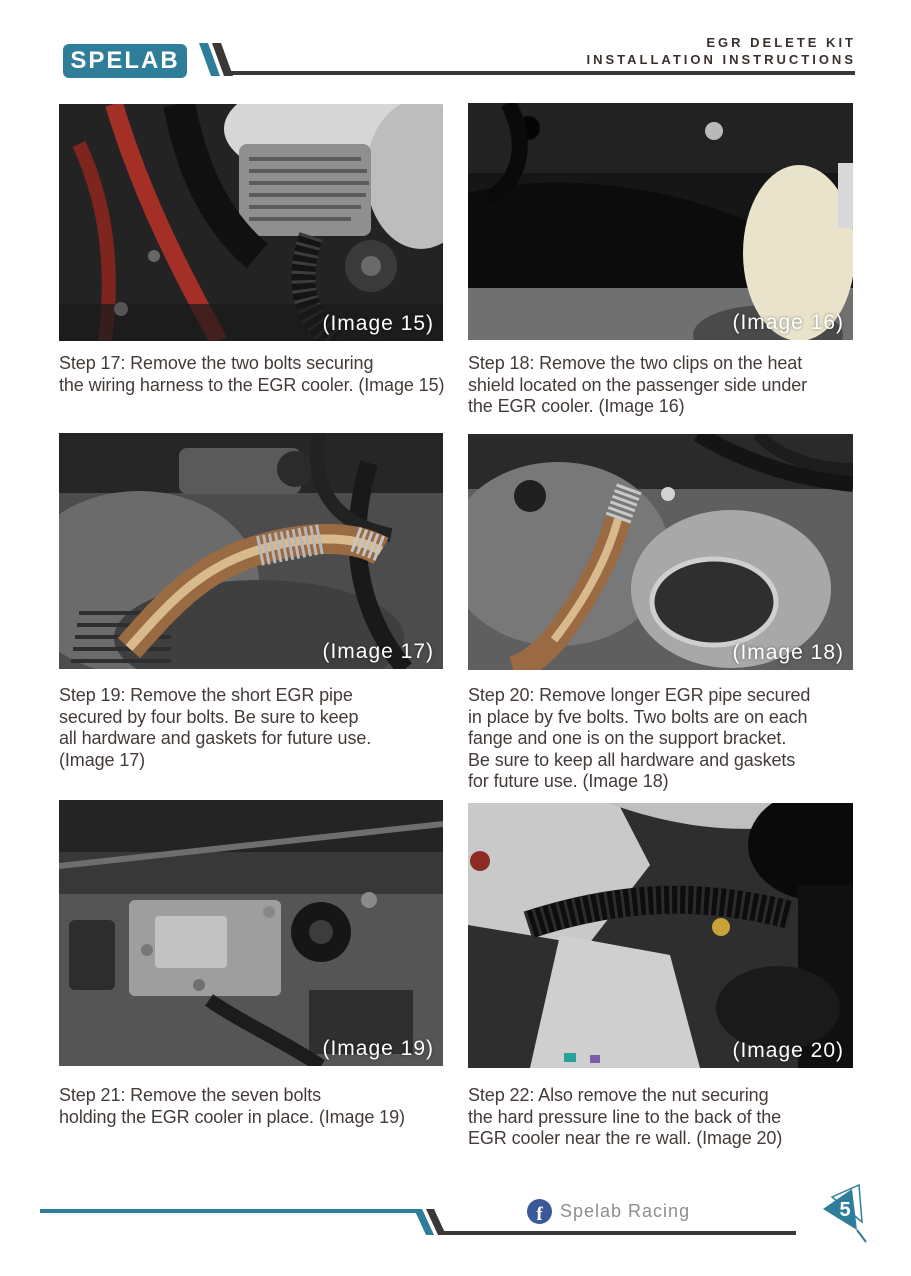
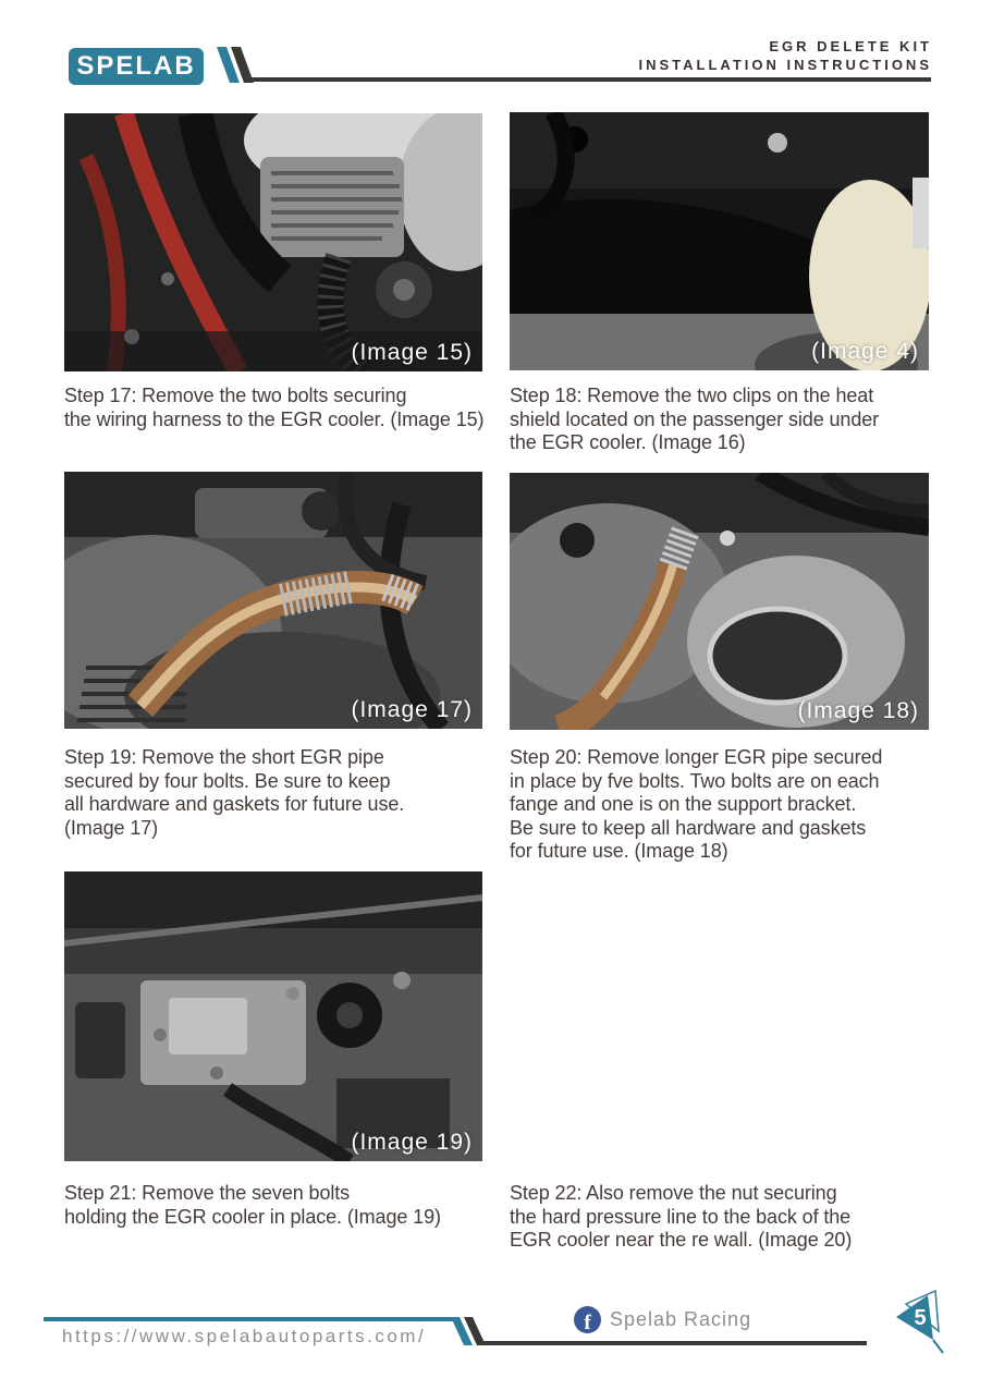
  SPELAB
  EGR DELETE KIT
  INSTALLATION INSTRUCTIONS
  (Image 15)
- (Image 16)
+ (Image 4)
  (Image 17)
  (Image 18)
  (Image 19)
- (Image 20)
  Step 17: Remove the two bolts securing
  the wiring harness to the EGR cooler. (Image 15)
  Step 18: Remove the two clips on the heat
  shield located on the passenger side under
  the EGR cooler. (Image 16)
  Step 19: Remove the short EGR pipe
  secured by four bolts. Be sure to keep
  all hardware and gaskets for future use.
  (Image 17)
  Step 20: Remove longer EGR pipe secured
  in place by fve bolts. Two bolts are on each
  fange and one is on the support bracket.
  Be sure to keep all hardware and gaskets
  for future use. (Image 18)
  Step 21: Remove the seven bolts
  holding the EGR cooler in place. (Image 19)
  Step 22: Also remove the nut securing
  the hard pressure line to the back of the
  EGR cooler near the re wall. (Image 20)
+ https://www.spelabautoparts.com/
  f
  Spelab Racing
  5
